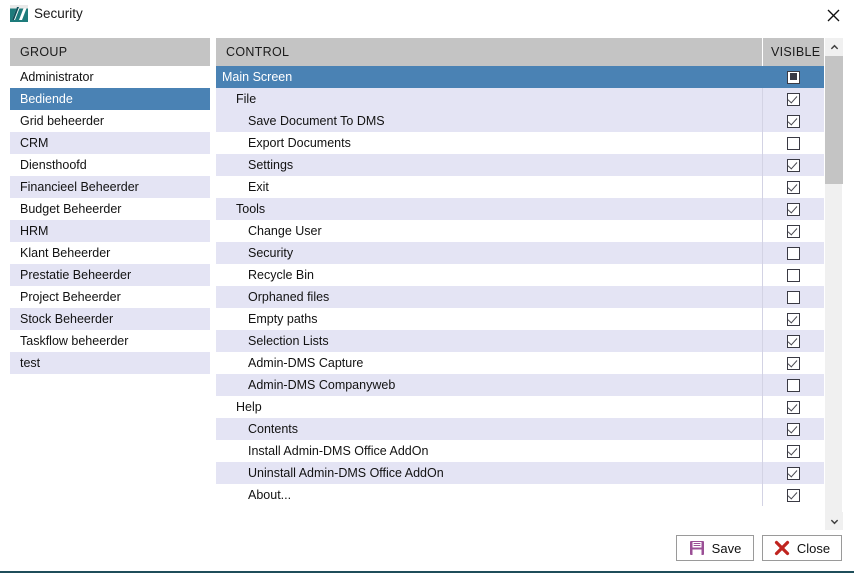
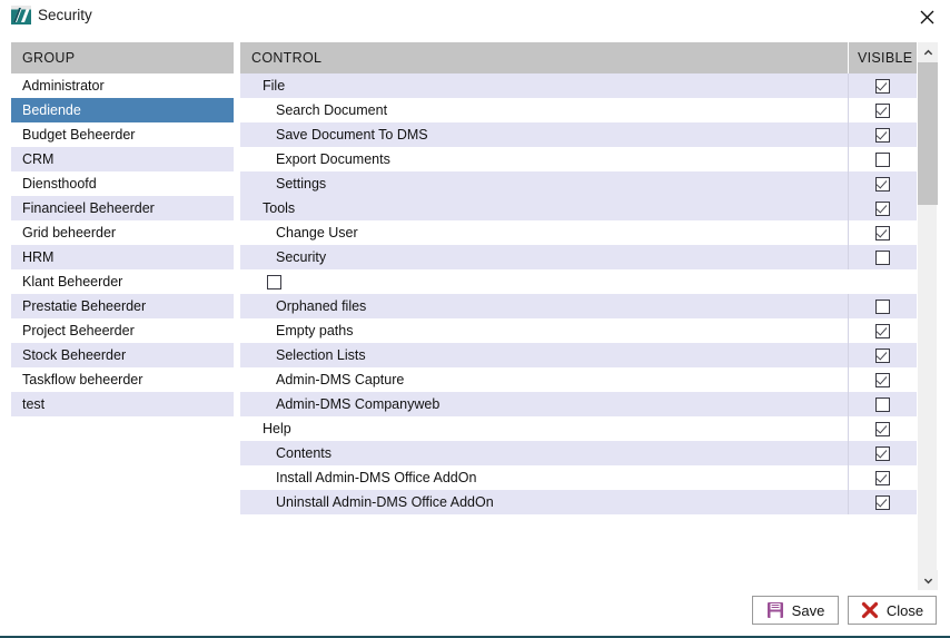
  Security
  GROUP
  Administrator
  Bediende
- Grid beheerder
+ Budget Beheerder
  CRM
  Diensthoofd
  Financieel Beheerder
- Budget Beheerder
+ Grid beheerder
  HRM
  Klant Beheerder
  Prestatie Beheerder
  Project Beheerder
  Stock Beheerder
  Taskflow beheerder
  test
  CONTROL
  VISIBLE
- Main Screen
  File
+ Search Document
  Save Document To DMS
  Export Documents
  Settings
- Exit
  Tools
  Change User
  Security
- Recycle Bin
  Orphaned files
  Empty paths
  Selection Lists
  Admin-DMS Capture
  Admin-DMS Companyweb
  Help
  Contents
  Install Admin-DMS Office AddOn
  Uninstall Admin-DMS Office AddOn
- About...
  Save
  Close
